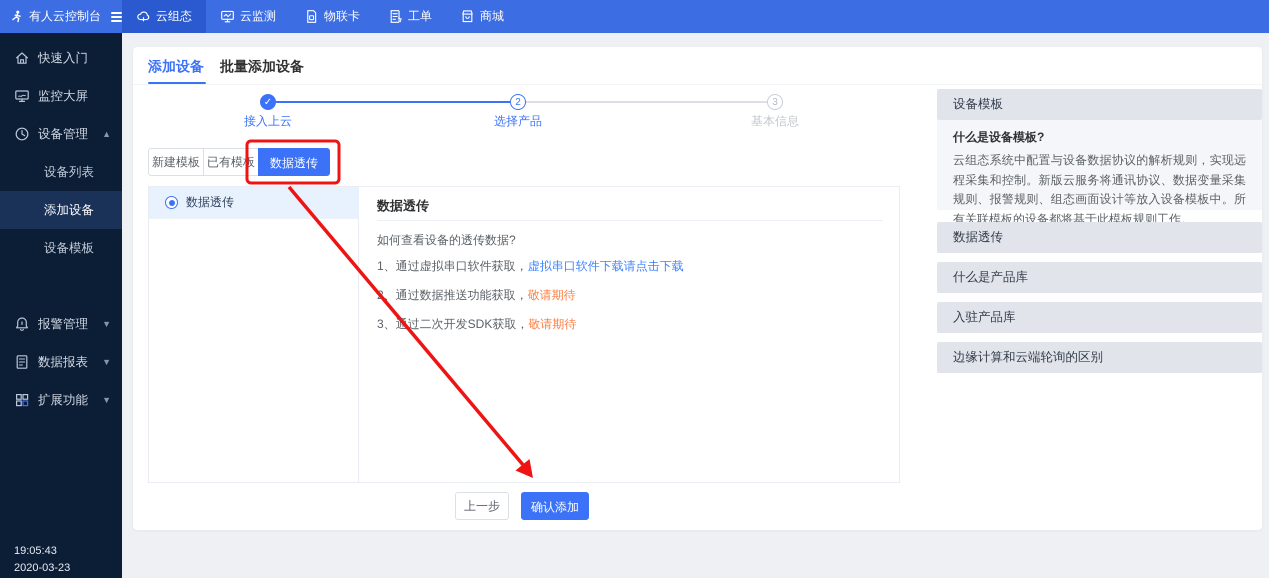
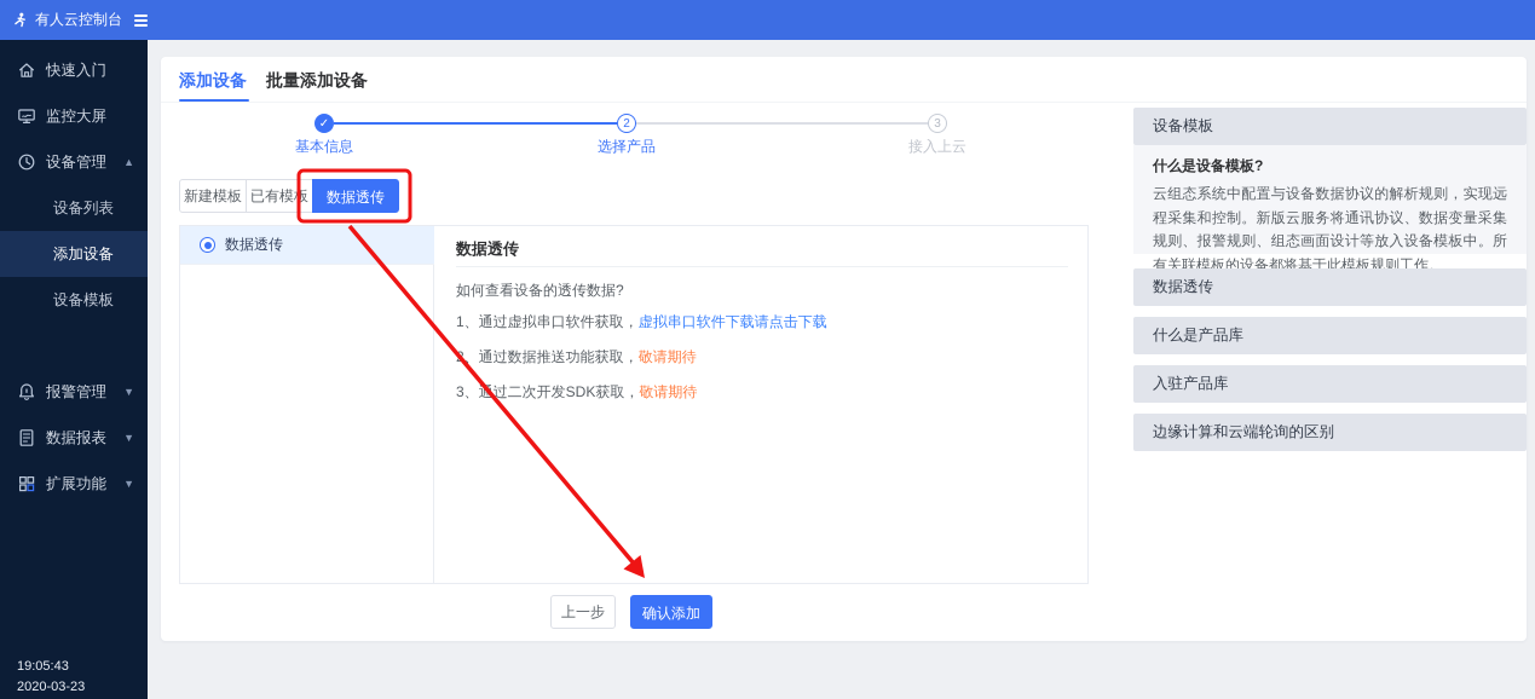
  有人云控制台
- 云组态
- 云监测
- 物联卡
- 工单
- 商城
  快速入门
  监控大屏
  设备管理
  ▲
  设备列表
  添加设备
  设备模板
  报警管理
  ▼
  数据报表
  ▼
  扩展功能
  ▼
  19:05:43
  2020-03-23
  添加设备
  批量添加设备
  ✓
  2
  3
- 接入上云
+ 基本信息
  选择产品
- 基本信息
+ 接入上云
  新建模板
  已有模板
  数据透传
  数据透传
  数据透传
  如何查看设备的透传数据?
  1、通过虚拟串口软件获取，虚拟串口软件下载请点击下载
  、通过数据推送功能获取，敬请期待
  3、通过二次开发SDK获取，敬请期待
  上一步
  确认添加
  设备模板
  什么是设备模板?
  云组态系统中配置与设备数据协议的解析规则，实现远程采集和控制。新版云服务将通讯协议、数据变量采集规则、报警规则、组态画面设计等放入设备模板中。所有关联模板的设备都将基于此模板规则工作。
  数据透传
  什么是产品库
  入驻产品库
  边缘计算和云端轮询的区别
